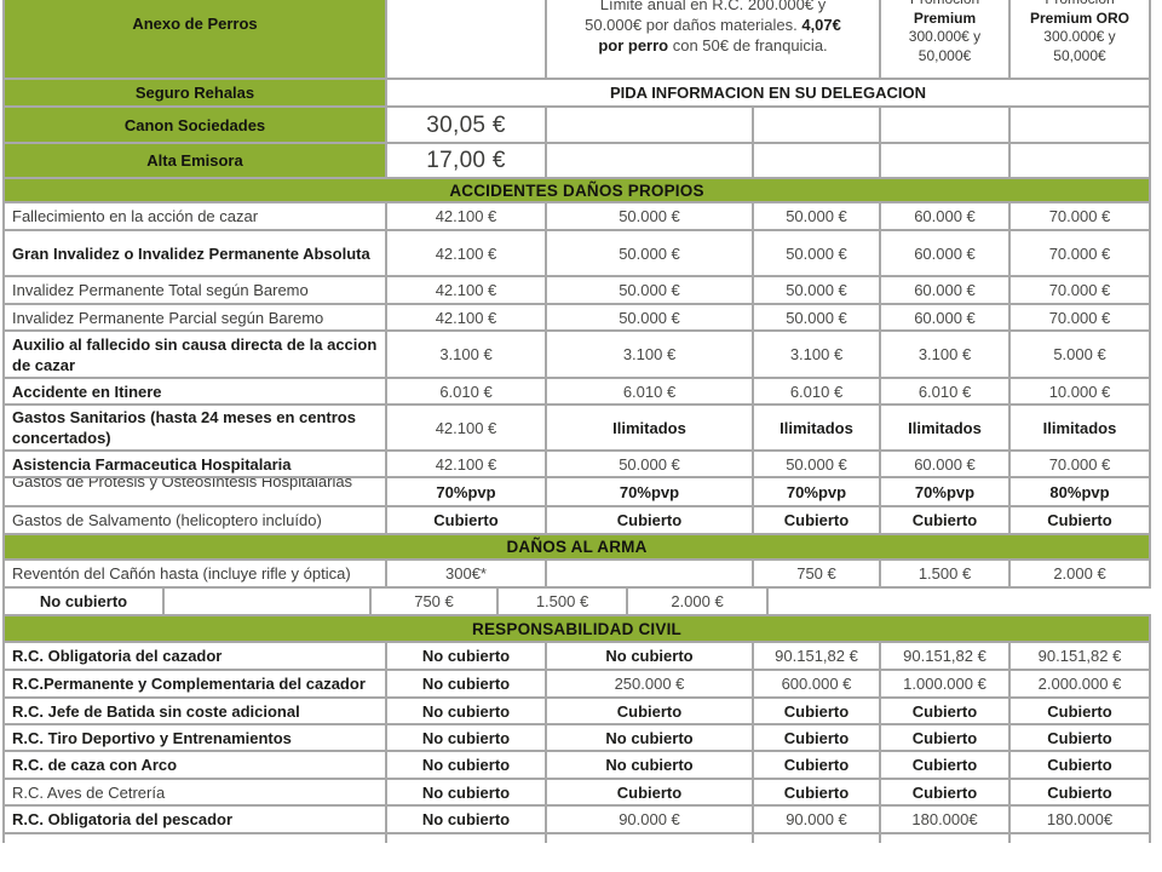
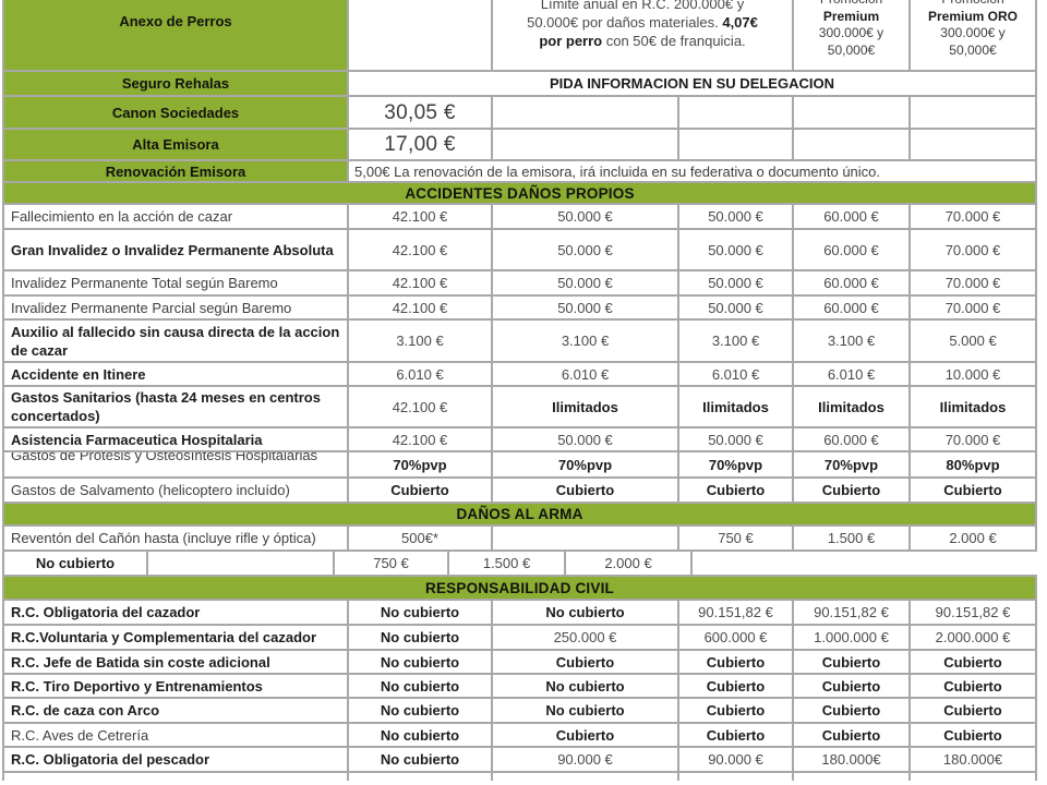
  Anexo de Perros
  Límite anual en R.C. 200.000€ y
  50.000€ por daños materiales. 4,07€
  por perro con 50€ de franquicia.
  Premium
  300.000€ y
  50,000€
  Premium ORO
  300.000€ y
  50,000€
  Seguro Rehalas
  PIDA INFORMACION EN SU DELEGACION
  Canon Sociedades
  30,05 €
  Alta Emisora
  17,00 €
+ Renovación Emisora
+ 5,00€ La renovación de la emisora, irá incluida en su federativa o documento único.
  ACCIDENTES DAÑOS PROPIOS
  Fallecimiento en la acción de cazar
  42.100 €
  50.000 €
  50.000 €
  60.000 €
  70.000 €
  Gran Invalidez o Invalidez Permanente Absoluta
  42.100 €
  50.000 €
  50.000 €
  60.000 €
  70.000 €
  Invalidez Permanente Total según Baremo
  42.100 €
  50.000 €
  50.000 €
  60.000 €
  70.000 €
  Invalidez Permanente Parcial según Baremo
  42.100 €
  50.000 €
  50.000 €
  60.000 €
  70.000 €
  Auxilio al fallecido sin causa directa de la accion de cazar
  3.100 €
  3.100 €
  3.100 €
  3.100 €
  5.000 €
  Accidente en Itinere
  6.010 €
  6.010 €
  6.010 €
  6.010 €
  10.000 €
  Gastos Sanitarios (hasta 24 meses en centros concertados)
  42.100 €
  Ilimitados
  Ilimitados
  Ilimitados
  Ilimitados
  Asistencia Farmaceutica Hospitalaria
  42.100 €
  50.000 €
  50.000 €
  60.000 €
  70.000 €
  Gastos de Prótesis y Osteosíntesis Hospitalarias
  70%pvp
  70%pvp
  70%pvp
  70%pvp
  80%pvp
  Gastos de Salvamento (helicoptero incluído)
  Cubierto
  Cubierto
  Cubierto
  Cubierto
  Cubierto
  DAÑOS AL ARMA
  Reventón del Cañón hasta (incluye rifle y óptica)
- 300€*
+ 500€*
  750 €
  1.500 €
  2.000 €
  No cubierto
  750 €
  1.500 €
  2.000 €
  RESPONSABILIDAD CIVIL
  R.C. Obligatoria del cazador
  No cubierto
  No cubierto
  90.151,82 €
  90.151,82 €
  90.151,82 €
- R.C.Permanente y Complementaria del cazador
+ R.C.Voluntaria y Complementaria del cazador
  No cubierto
  250.000 €
  600.000 €
  1.000.000 €
  2.000.000 €
  R.C. Jefe de Batida sin coste adicional
  No cubierto
  Cubierto
  Cubierto
  Cubierto
  Cubierto
  R.C. Tiro Deportivo y Entrenamientos
  No cubierto
  No cubierto
  Cubierto
  Cubierto
  Cubierto
  R.C. de caza con Arco
  No cubierto
  No cubierto
  Cubierto
  Cubierto
  Cubierto
  R.C. Aves de Cetrería
  No cubierto
  Cubierto
  Cubierto
  Cubierto
  Cubierto
  R.C. Obligatoria del pescador
  No cubierto
  90.000 €
  90.000 €
  180.000€
  180.000€
